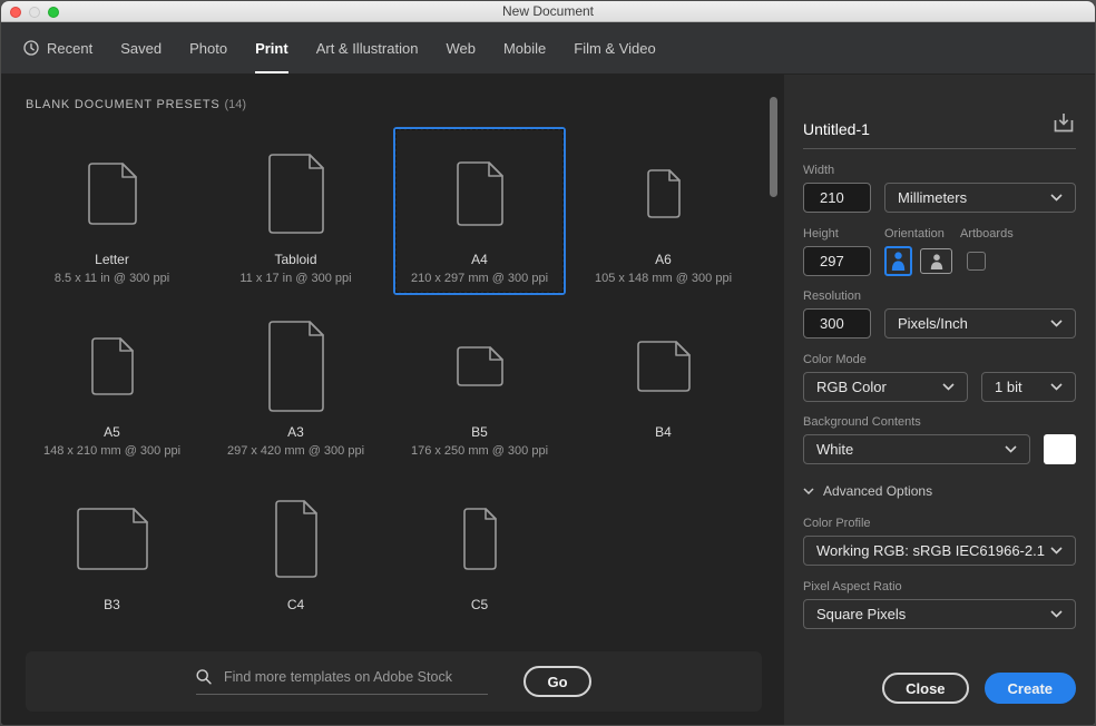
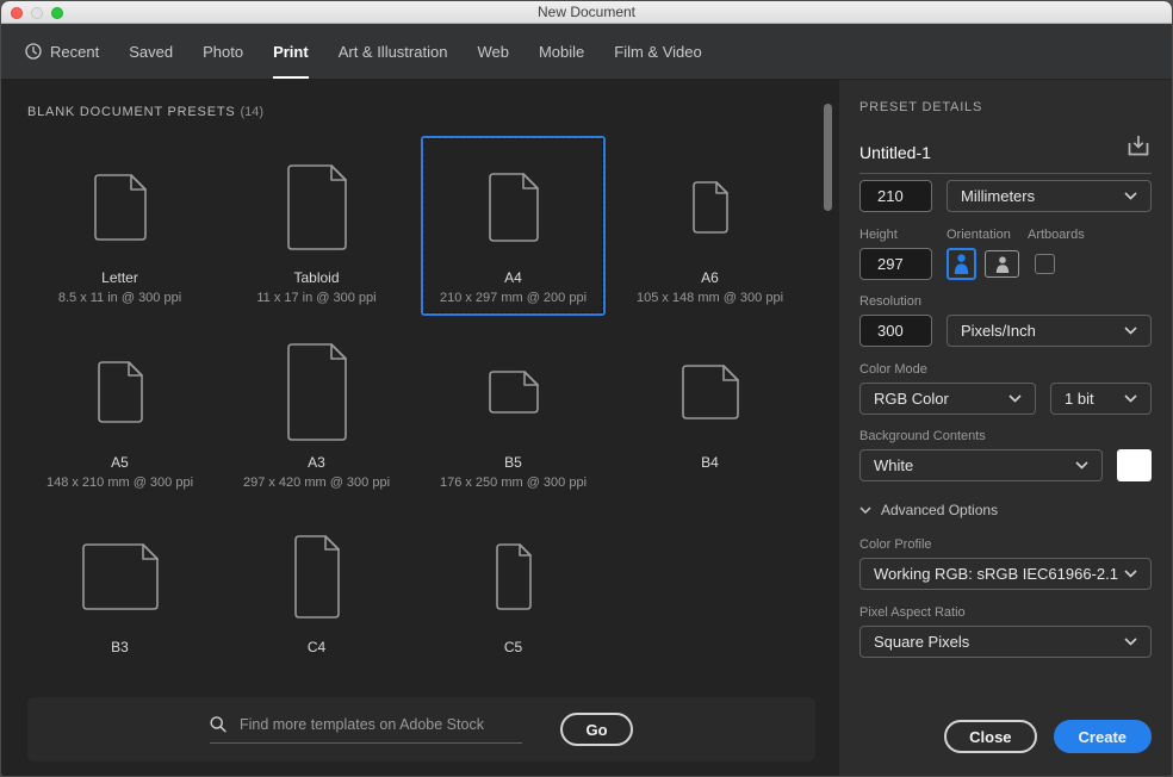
  New Document
  Recent
  Saved
  Photo
  Print
  Art & Illustration
  Web
  Mobile
  Film & Video
  BLANK DOCUMENT PRESETS (14)
  Letter
  8.5 x 11 in @ 300 ppi
  Tabloid
  11 x 17 in @ 300 ppi
  A4
- 210 x 297 mm @ 300 ppi
+ 210 x 297 mm @ 200 ppi
  A6
  105 x 148 mm @ 300 ppi
  A5
  148 x 210 mm @ 300 ppi
  A3
  297 x 420 mm @ 300 ppi
  B5
  176 x 250 mm @ 300 ppi
  B4
  B3
  C4
  C5
  Find more templates on Adobe Stock
  Go
+ PRESET DETAILS
  Untitled-1
- Width
  210
  Millimeters
  Height
  Orientation
  Artboards
  297
  Resolution
  300
  Pixels/Inch
  Color Mode
  RGB Color
  1 bit
  Background Contents
  White
  Advanced Options
  Color Profile
  Working RGB: sRGB IEC61966-2.1
  Pixel Aspect Ratio
  Square Pixels
  Close
  Create
